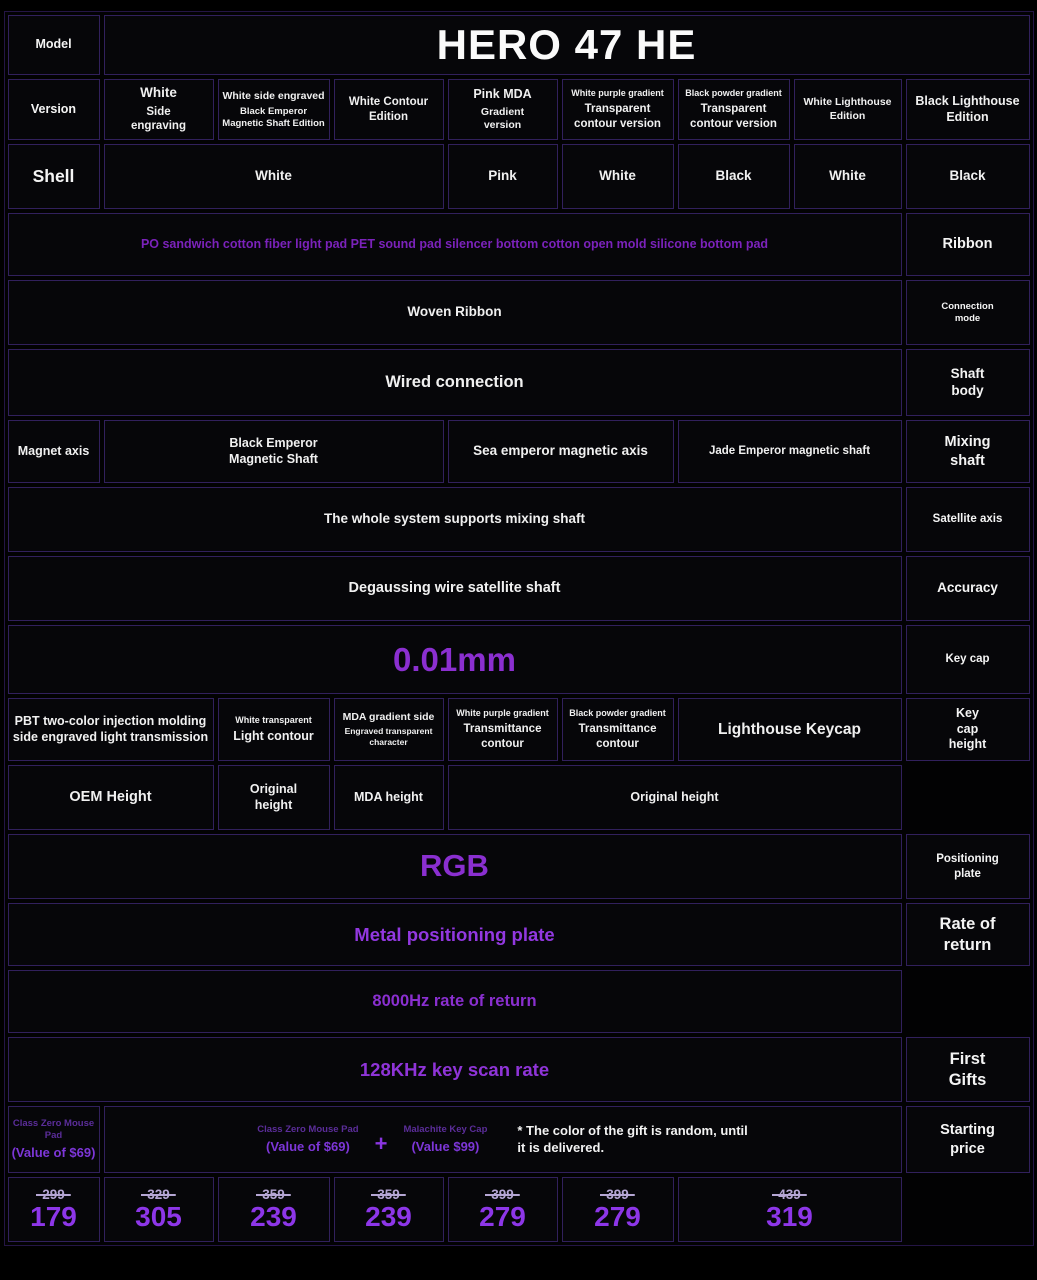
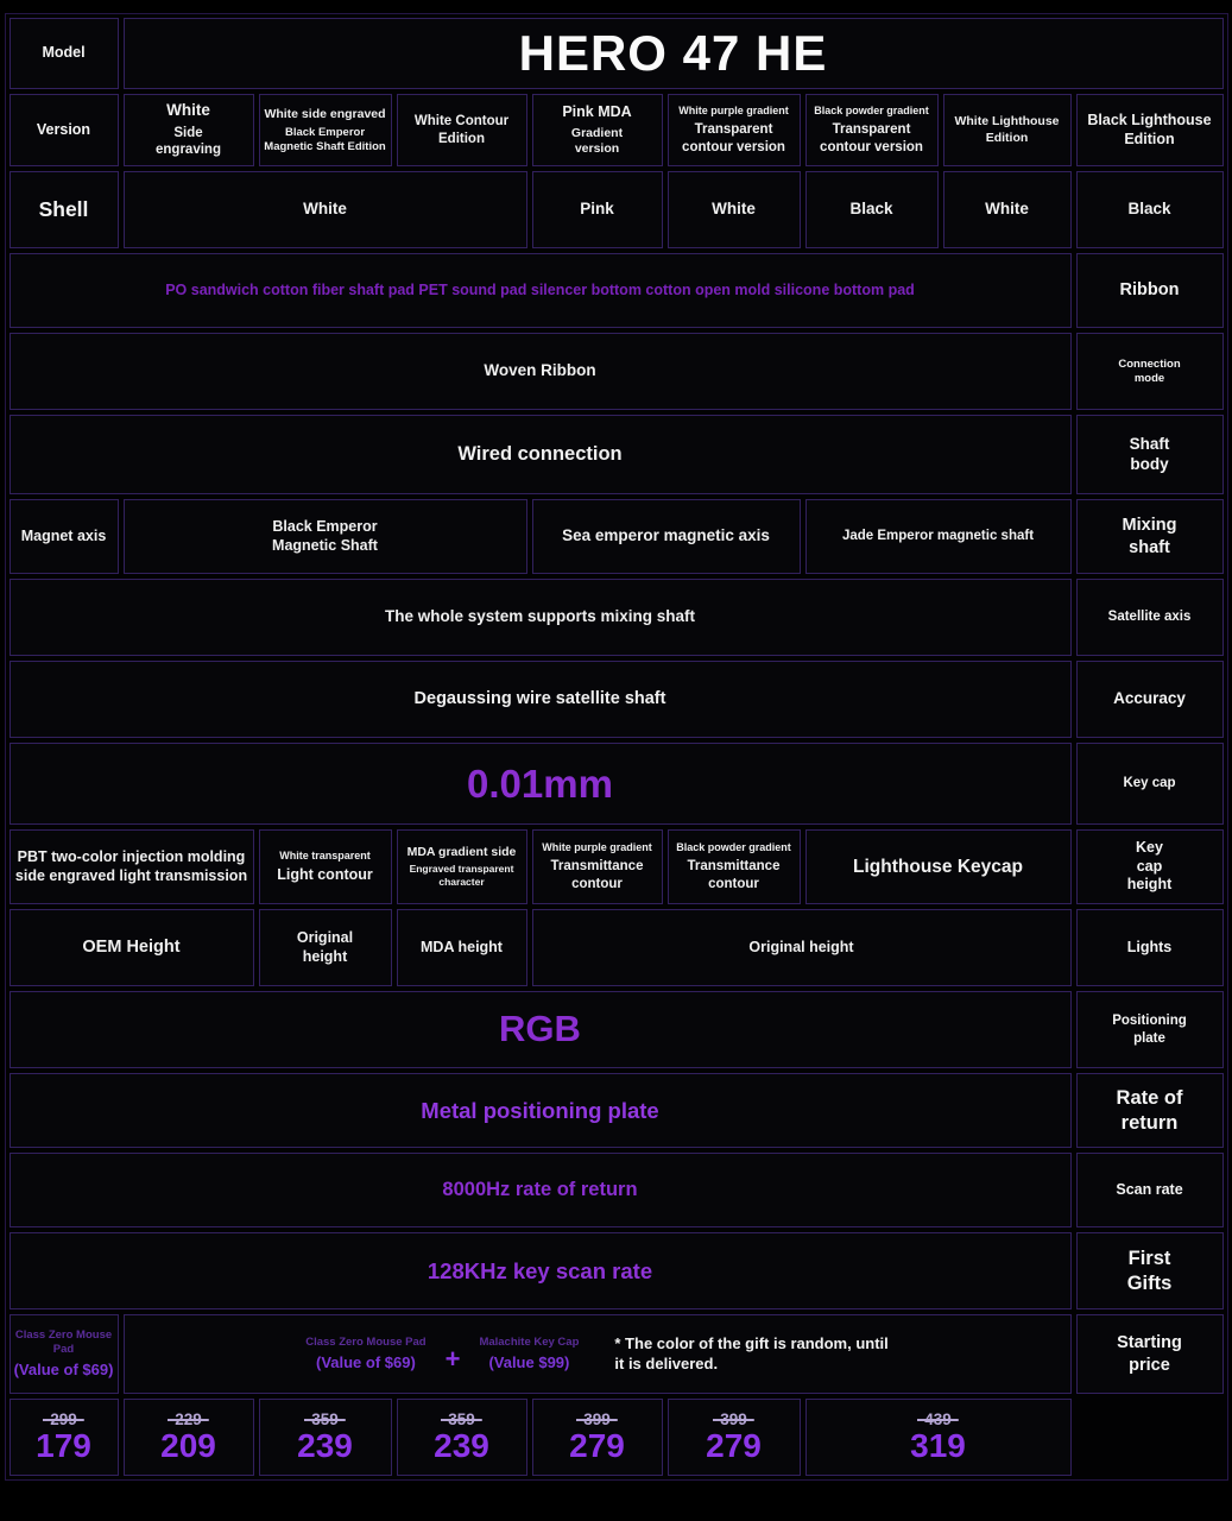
  Model
  HERO 47 HE
  Version
  White
  Side
  engraving
  White side engraved
  Black Emperor
  Magnetic Shaft Edition
  White Contour
  Edition
  Pink MDA
  Gradient
  version
  White purple gradient
  Transparent
  contour version
  Black powder gradient
  Transparent
  contour version
  White Lighthouse
  Edition
  Black Lighthouse
  Edition
  Shell
  White
  Pink
  White
  Black
  White
  Black
- PO sandwich cotton fiber light pad PET sound pad silencer bottom cotton open mold silicone bottom pad
+ PO sandwich cotton fiber shaft pad PET sound pad silencer bottom cotton open mold silicone bottom pad
  Ribbon
  Woven Ribbon
  Connection
  mode
  Wired connection
  Shaft
  body
  Magnet axis
  Black Emperor
  Magnetic Shaft
  Sea emperor magnetic axis
  Jade Emperor magnetic shaft
  Mixing
  shaft
  The whole system supports mixing shaft
  Satellite axis
  Degaussing wire satellite shaft
  Accuracy
  0.01mm
  Key cap
  PBT two-color injection molding
  side engraved light transmission
  White transparent
  Light contour
  MDA gradient side
  Engraved transparent
  character
  White purple gradient
  Transmittance
  contour
  Black powder gradient
  Transmittance
  contour
  Lighthouse Keycap
  Key
  cap
  height
  OEM Height
  Original
  height
  MDA height
  Original height
+ Lights
  RGB
  Positioning
  plate
  Metal positioning plate
  Rate of
  return
  8000Hz rate of return
+ Scan rate
  128KHz key scan rate
  First
  Gifts
  Class Zero Mouse Pad
  (Value of $69)
  Class Zero Mouse Pad
  (Value of $69)
  +
  Malachite Key Cap
  (Value $99)
  * The color of the gift is random, until
  it is delivered.
  Starting
  price
  299
  179
- 329
+ 229
- 305
+ 209
  359
  239
  359
  239
  399
  279
  399
  279
  439
  319
